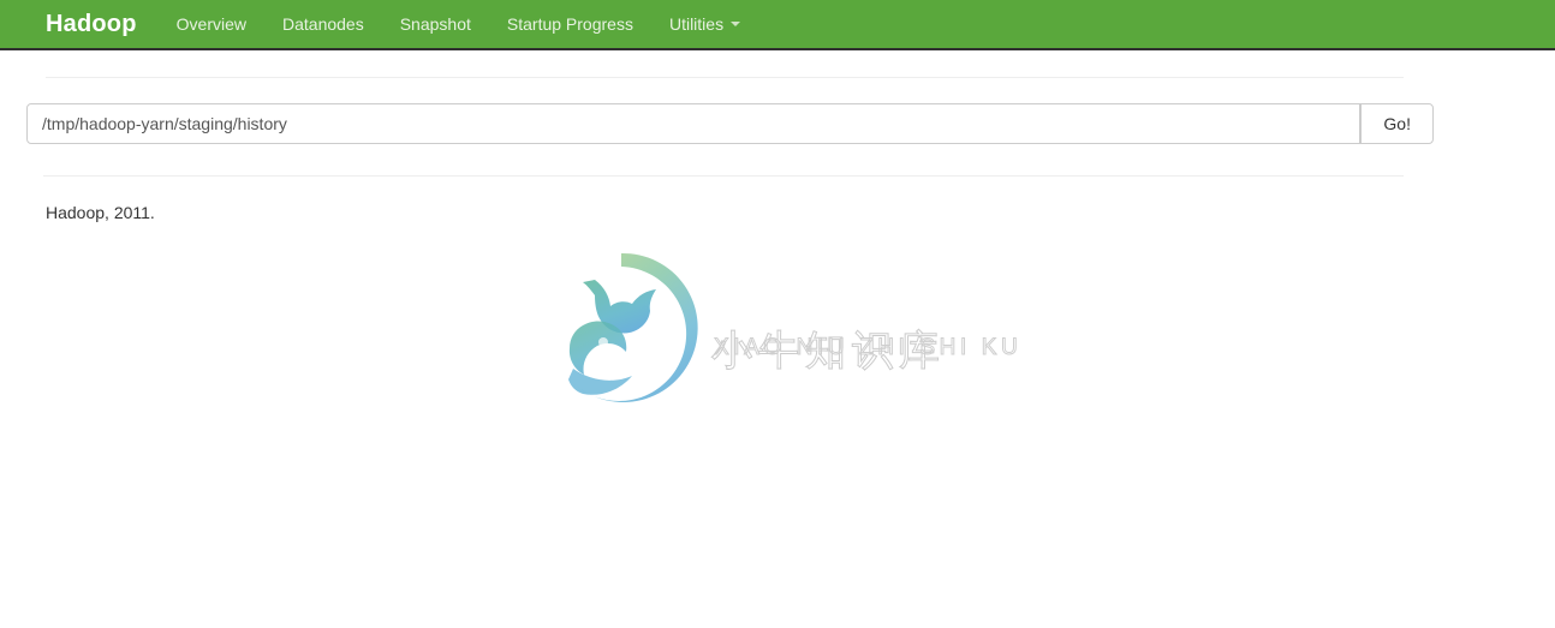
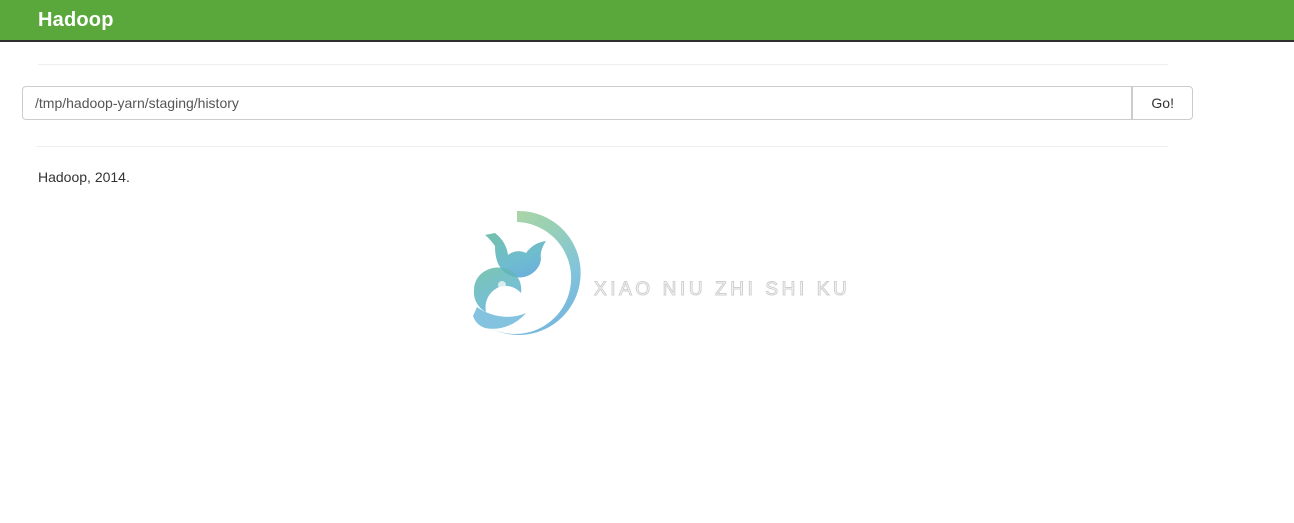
  Hadoop
- Overview
- Datanodes
- Snapshot
- Startup Progress
- Utilities
- 小牛知识库
  XIAO NIU ZHI SHI KU
  /tmp/hadoop-yarn/staging/history
  Go!
- Hadoop, 2011.
+ Hadoop, 2014.
